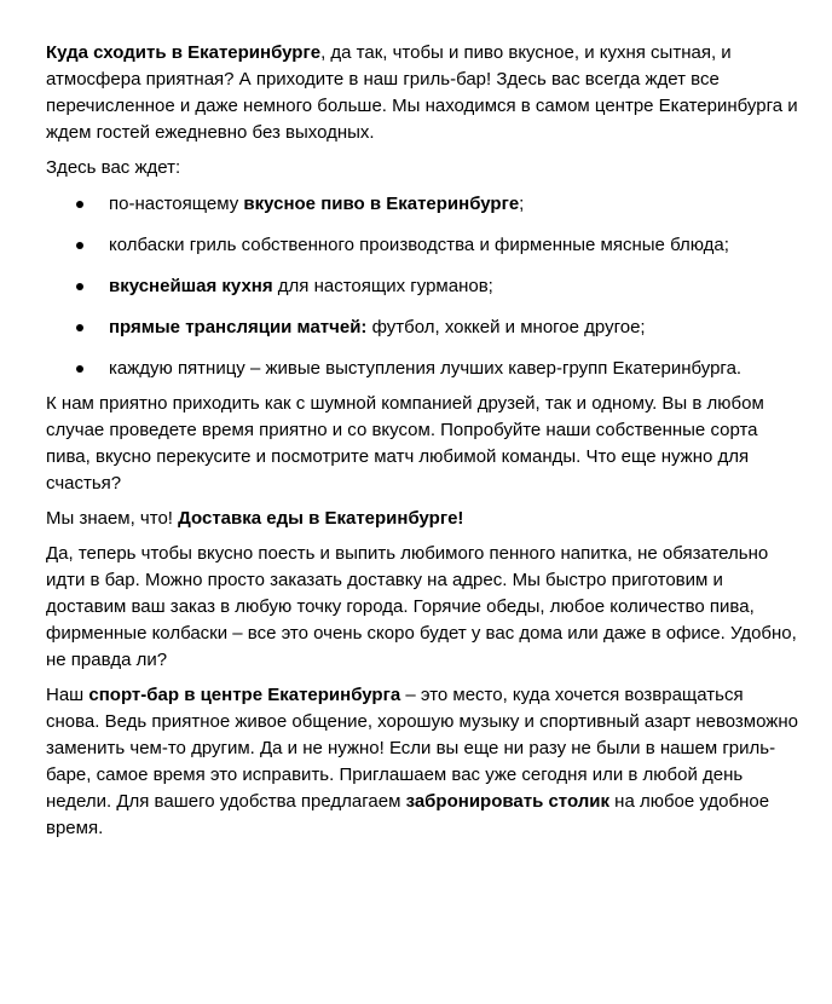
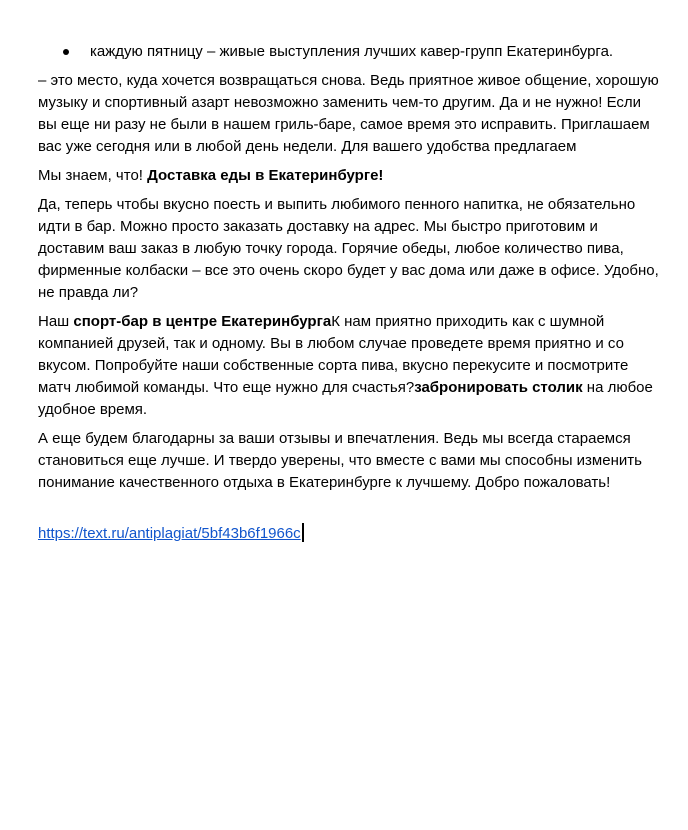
- Куда сходить в Екатеринбурге, да так, чтобы и пиво вкусное, и кухня сытная, и атмосфера приятная? А приходите в наш гриль-бар! Здесь вас всегда ждет все перечисленное и даже немного больше. Мы находимся в самом центре Екатеринбурга и ждем гостей ежедневно без выходных.
- Здесь вас ждет:
- по-настоящему вкусное пиво в Екатеринбурге;
- колбаски гриль собственного производства и фирменные мясные блюда;
- вкуснейшая кухня для настоящих гурманов;
- прямые трансляции матчей: футбол, хоккей и многое другое;
  каждую пятницу – живые выступления лучших кавер-групп Екатеринбурга.
- К нам приятно приходить как с шумной компанией друзей, так и одному. Вы в любом случае проведете время приятно и со вкусом. Попробуйте наши собственные сорта пива, вкусно перекусите и посмотрите матч любимой команды. Что еще нужно для счастья?
+ – это место, куда хочется возвращаться снова. Ведь приятное живое общение, хорошую музыку и спортивный азарт невозможно заменить чем-то другим. Да и не нужно! Если вы еще ни разу не были в нашем гриль-баре, самое время это исправить. Приглашаем вас уже сегодня или в любой день недели. Для вашего удобства предлагаем
  Мы знаем, что! Доставка еды в Екатеринбурге!
  Да, теперь чтобы вкусно поесть и выпить любимого пенного напитка, не обязательно идти в бар. Можно просто заказать доставку на адрес. Мы быстро приготовим и доставим ваш заказ в любую точку города. Горячие обеды, любое количество пива, фирменные колбаски – все это очень скоро будет у вас дома или даже в офисе. Удобно, не правда ли?
- Наш спорт-бар в центре Екатеринбурга – это место, куда хочется возвращаться снова. Ведь приятное живое общение, хорошую музыку и спортивный азарт невозможно заменить чем-то другим. Да и не нужно! Если вы еще ни разу не были в нашем гриль-баре, самое время это исправить. Приглашаем вас уже сегодня или в любой день недели. Для вашего удобства предлагаем забронировать столик на любое удобное время.
+ Наш спорт-бар в центре ЕкатеринбургаК нам приятно приходить как с шумной компанией друзей, так и одному. Вы в любом случае проведете время приятно и со вкусом. Попробуйте наши собственные сорта пива, вкусно перекусите и посмотрите матч любимой команды. Что еще нужно для счастья?забронировать столик на любое удобное время.
+ А еще будем благодарны за ваши отзывы и впечатления. Ведь мы всегда стараемся становиться еще лучше. И твердо уверены, что вместе с вами мы способны изменить понимание качественного отдыха в Екатеринбурге к лучшему. Добро пожаловать!
+ https://text.ru/antiplagiat/5bf43b6f1966c
